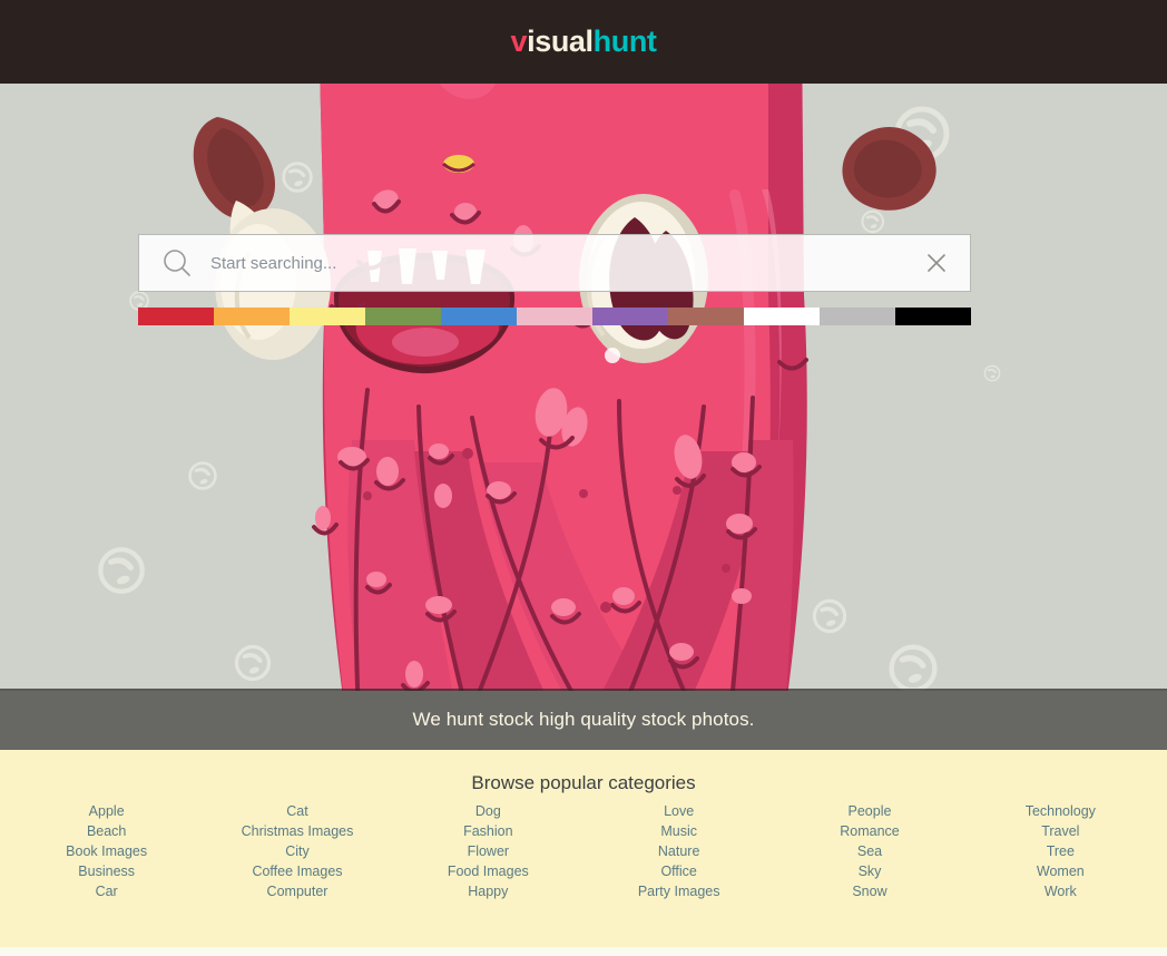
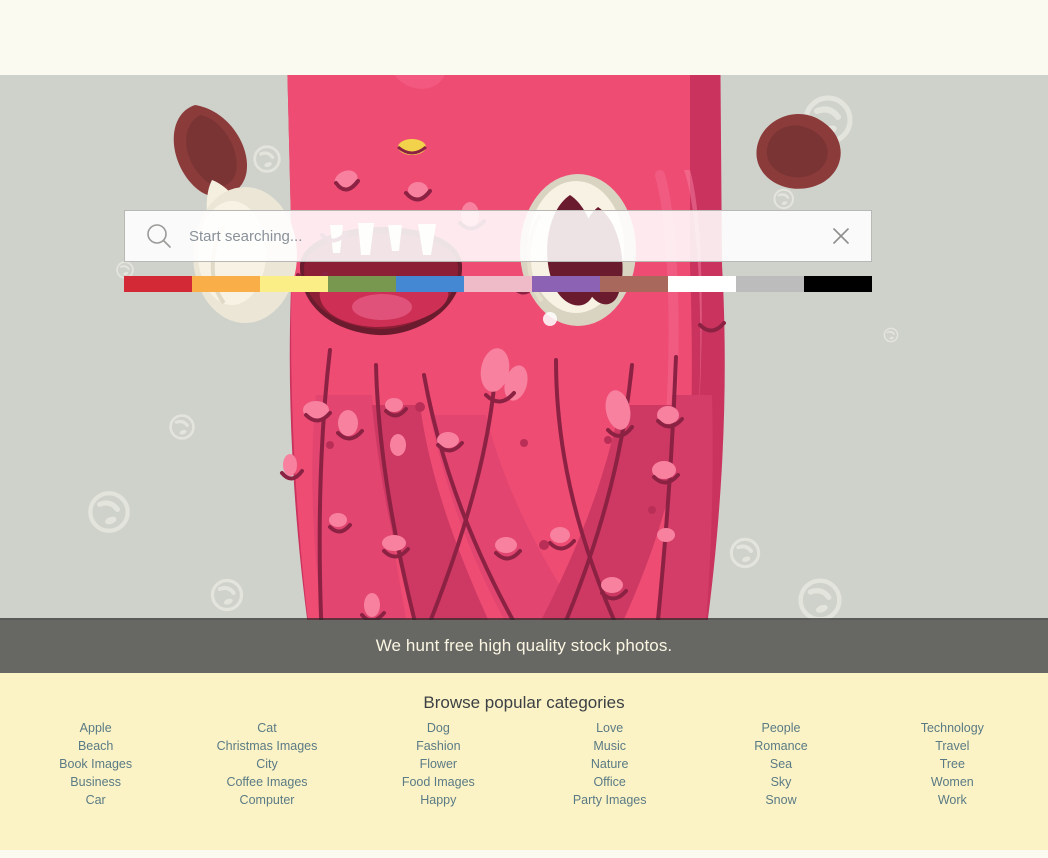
- visualhunt
  Start searching...
- We hunt stock high quality stock photos.
+ We hunt free high quality stock photos.
  Browse popular categories
  Apple
  Beach
  Book Images
  Business
  Car
  Cat
  Christmas Images
  City
  Coffee Images
  Computer
  Dog
  Fashion
  Flower
  Food Images
  Happy
  Love
  Music
  Nature
  Office
  Party Images
  People
  Romance
  Sea
  Sky
  Snow
  Technology
  Travel
  Tree
  Women
  Work
